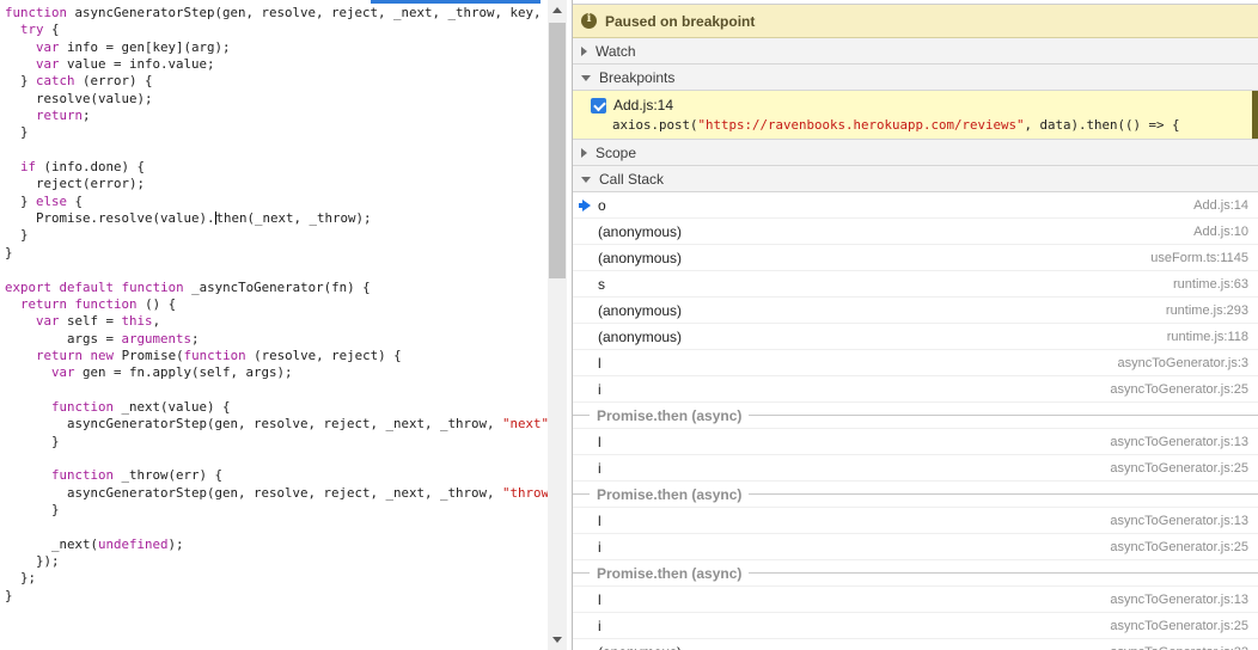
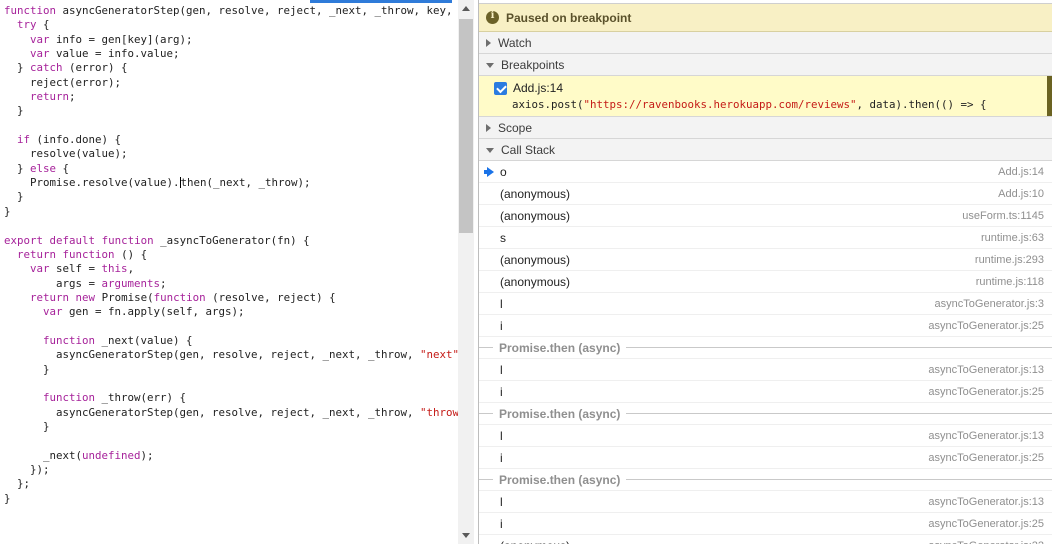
  function asyncGeneratorStep(gen, resolve, reject, _next, _throw, key,
  try {
  var info = gen[key](arg);
  var value = info.value;
  } catch (error) {
- resolve(value);
+ reject(error);
  return;
  }
  if (info.done) {
- reject(error);
+ resolve(value);
  } else {
  Promise.resolve(value).then(_next, _throw);
  }
  }
  export default function _asyncToGenerator(fn) {
  return function () {
  var self = this,
  args = arguments;
  return new Promise(function (resolve, reject) {
  var gen = fn.apply(self, args);
  function _next(value) {
  asyncGeneratorStep(gen, resolve, reject, _next, _throw, "next"
  }
  function _throw(err) {
  asyncGeneratorStep(gen, resolve, reject, _next, _throw, "throw
  }
  _next(undefined);
  });
  };
  }
  Paused on breakpoint
  Watch
  Breakpoints
  Add.js:14
  axios.post("https://ravenbooks.herokuapp.com/reviews", data).then(() => {
  Scope
  Call Stack
  o
  Add.js:14
  (anonymous)
  Add.js:10
  (anonymous)
  useForm.ts:1145
  s
  runtime.js:63
  (anonymous)
  runtime.js:293
  (anonymous)
  runtime.js:118
  l
  asyncToGenerator.js:3
  i
  asyncToGenerator.js:25
  Promise.then (async)
  l
  asyncToGenerator.js:13
  i
  asyncToGenerator.js:25
  Promise.then (async)
  l
  asyncToGenerator.js:13
  i
  asyncToGenerator.js:25
  Promise.then (async)
  l
  asyncToGenerator.js:13
  i
  asyncToGenerator.js:25
